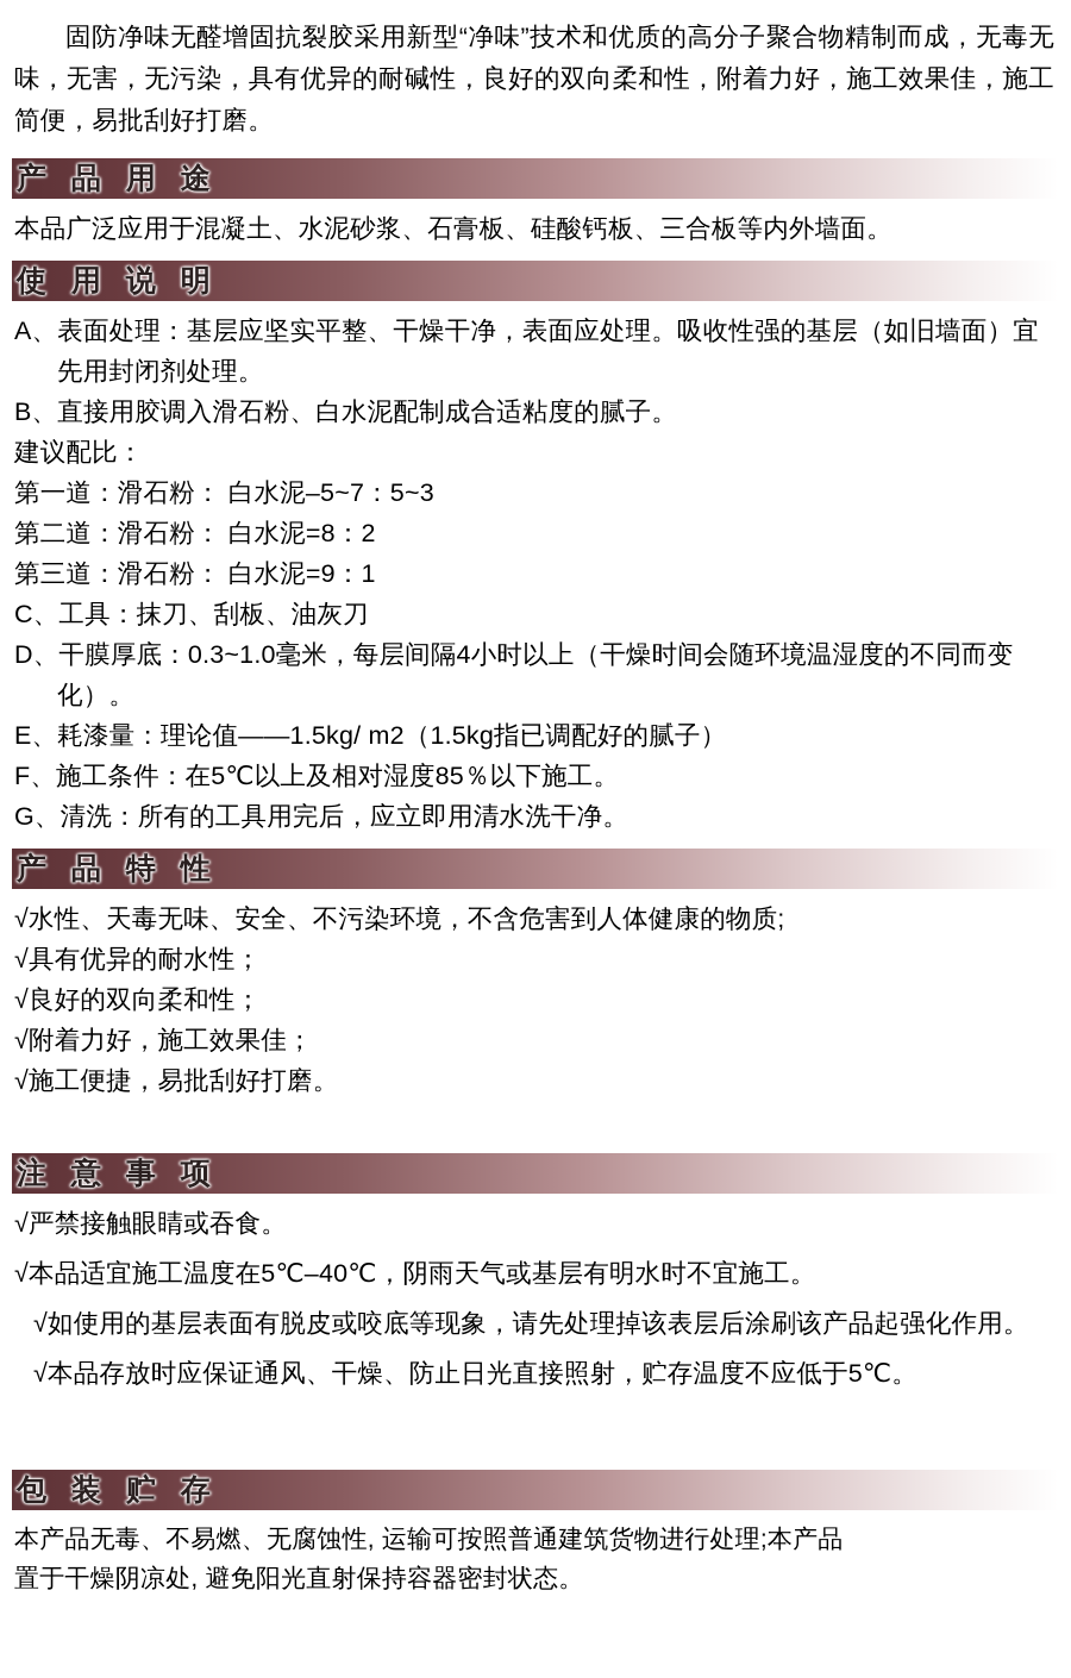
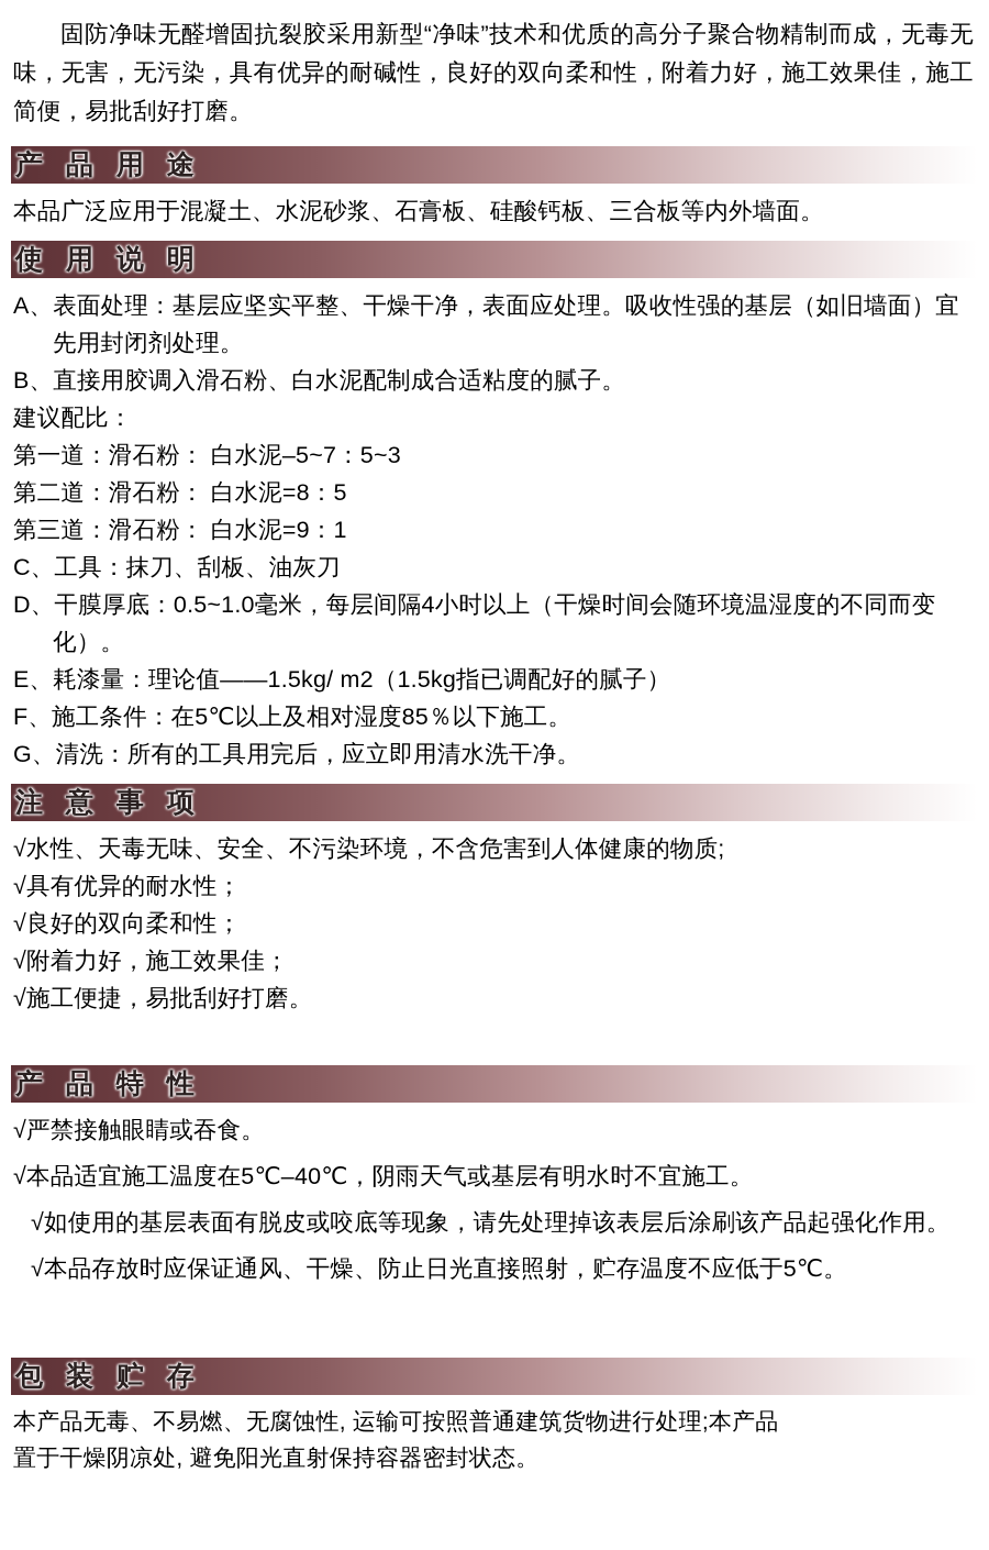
  固防净味无醛增固抗裂胶采用新型“净味”技术和优质的高分子聚合物精制而成，无毒无味，无害，无污染，具有优异的耐碱性，良好的双向柔和性，附着力好，施工效果佳，施工简便，易批刮好打磨。
  产 品 用 途
  本品广泛应用于混凝土、水泥砂浆、石膏板、硅酸钙板、三合板等内外墙面。
  使 用 说 明
  A、表面处理：基层应坚实平整、干燥干净，表面应处理。吸收性强的基层（如旧墙面）宜先用封闭剂处理。
  B、直接用胶调入滑石粉、白水泥配制成合适粘度的腻子。
  建议配比：
  第一道：滑石粉： 白水泥–5~7：5~3
- 第二道：滑石粉： 白水泥=8：2
+ 第二道：滑石粉： 白水泥=8：5
  第三道：滑石粉： 白水泥=9：1
  C、工具：抹刀、刮板、油灰刀
- D、干膜厚底：0.3~1.0毫米，每层间隔4小时以上（干燥时间会随环境温湿度的不同而变化）。
+ D、干膜厚底：0.5~1.0毫米，每层间隔4小时以上（干燥时间会随环境温湿度的不同而变化）。
  E、耗漆量：理论值——1.5kg/ m2（1.5kg指已调配好的腻子）
  F、施工条件：在5℃以上及相对湿度85％以下施工。
  G、清洗：所有的工具用完后，应立即用清水洗干净。
- 产 品 特 性
+ 注 意 事 项
  √水性、天毒无味、安全、不污染环境，不含危害到人体健康的物质;
  √具有优异的耐水性；
  √良好的双向柔和性；
  √附着力好，施工效果佳；
  √施工便捷，易批刮好打磨。
- 注 意 事 项
+ 产 品 特 性
  √严禁接触眼睛或吞食。
  √本品适宜施工温度在5℃–40℃，阴雨天气或基层有明水时不宜施工。
  √如使用的基层表面有脱皮或咬底等现象，请先处理掉该表层后涂刷该产品起强化作用。
  √本品存放时应保证通风、干燥、防止日光直接照射，贮存温度不应低于5℃。
  包 装 贮 存
  本产品无毒、不易燃、无腐蚀性, 运输可按照普通建筑货物进行处理;本产品
  置于干燥阴凉处, 避免阳光直射保持容器密封状态。
